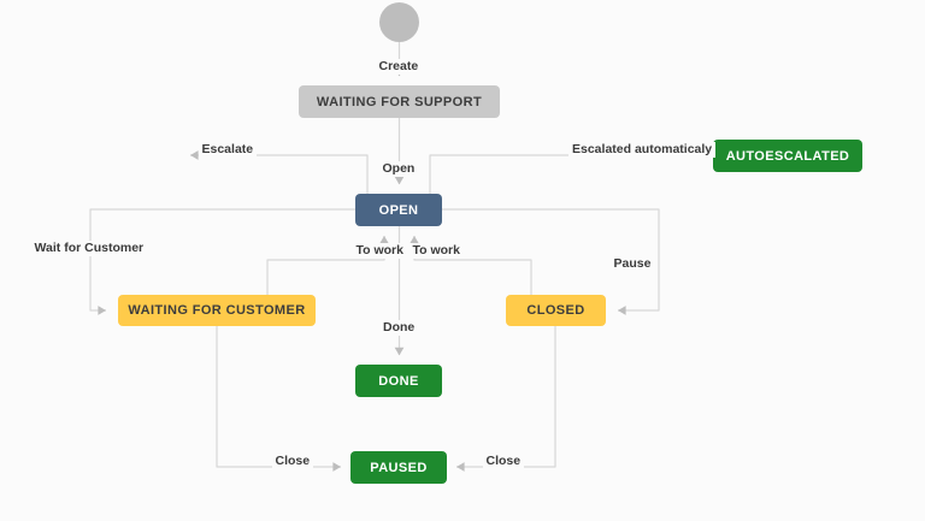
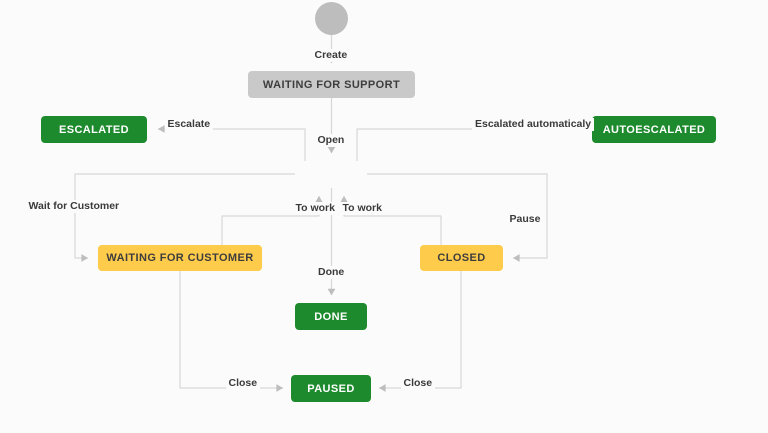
  WAITING FOR SUPPORT
+ ESCALATED
  AUTOESCALATED
- OPEN
  WAITING FOR CUSTOMER
  CLOSED
  DONE
  PAUSED
  Create
  Open
  Escalate
  Escalated automaticaly
  Wait for Customer
  Pause
  To work
  To work
  Done
  Close
  Close
